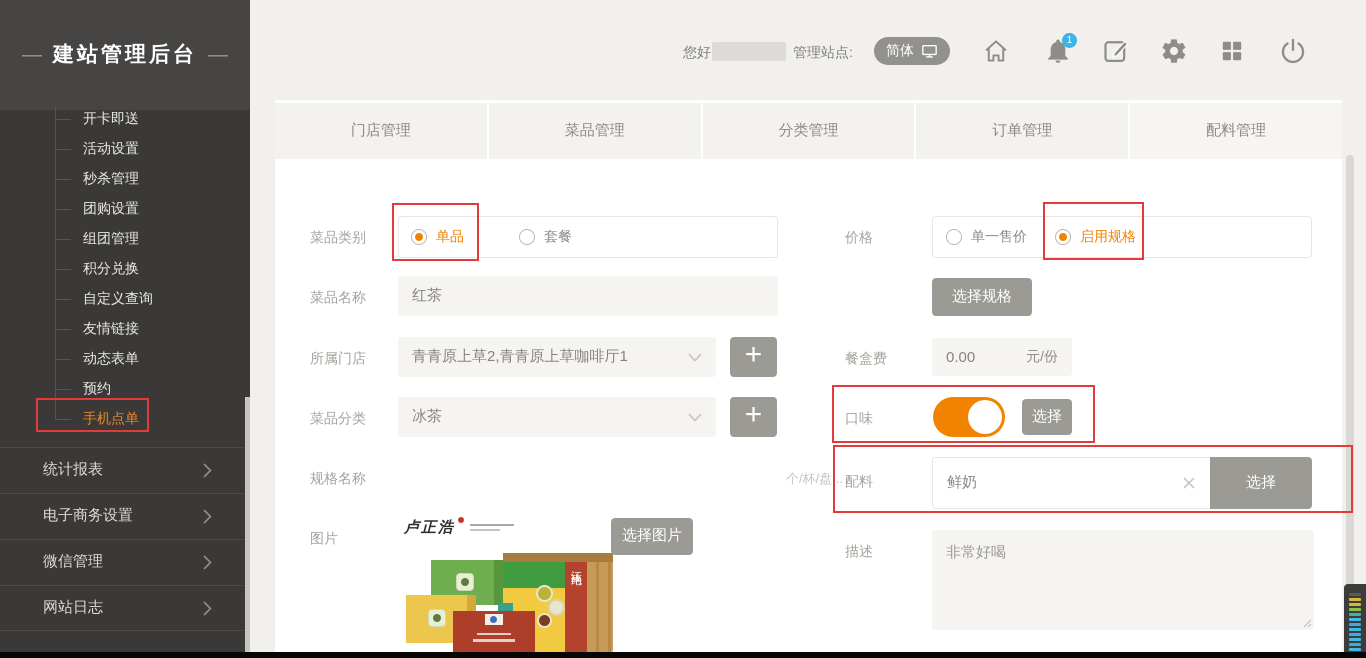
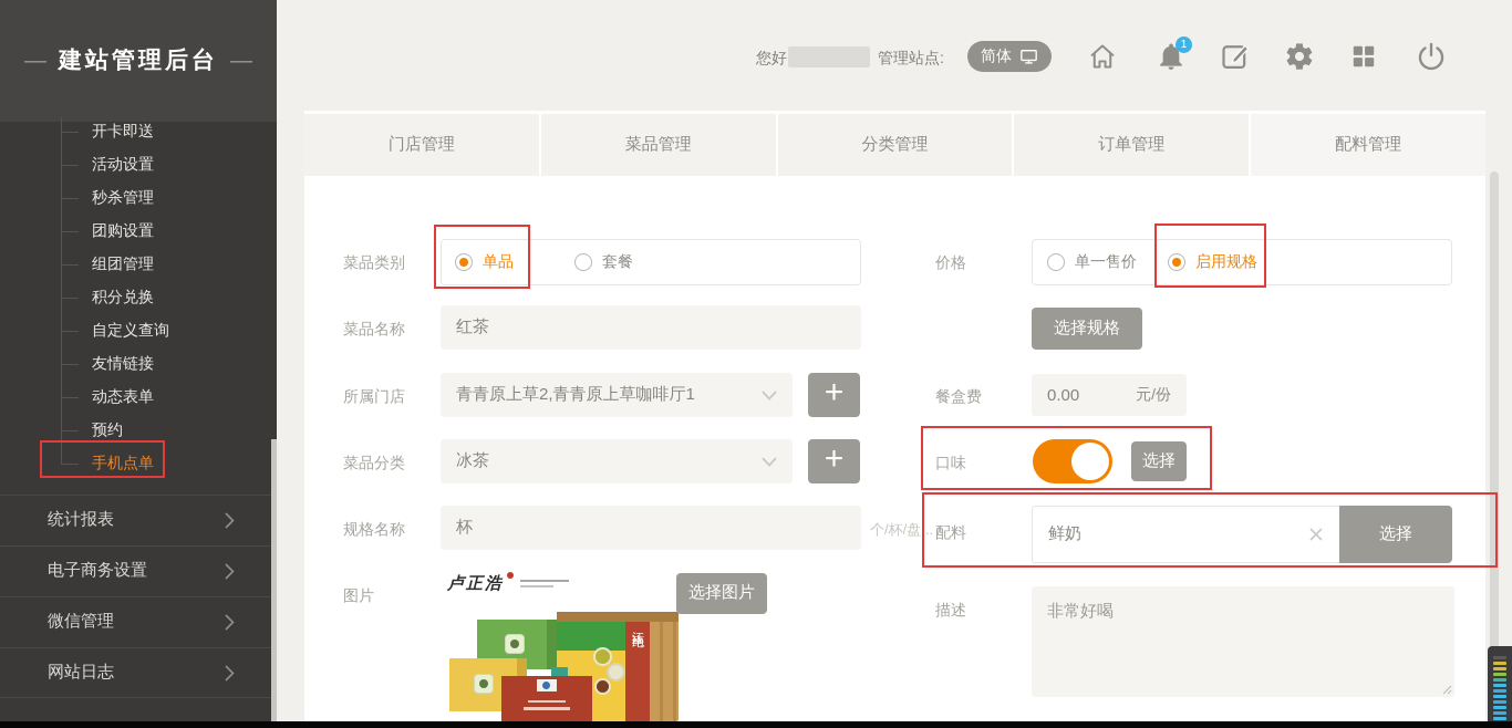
  —
  建站管理后台
  —
  开卡即送
  活动设置
  秒杀管理
  团购设置
  组团管理
  积分兑换
  自定义查询
  友情链接
  动态表单
  预约
  手机点单
  统计报表
  电子商务设置
  微信管理
  网站日志
  您好
  管理站点:
  简体
  1
  门店管理
  菜品管理
  分类管理
  订单管理
  配料管理
  菜品类别
  单品
  套餐
  菜品名称
  红茶
  所属门店
  青青原上草2,青青原上草咖啡厅1
  +
  菜品分类
  冰茶
  +
  规格名称
+ 杯
  个/杯/盘...
  图片
  卢正浩
  选择图片
  价格
  单一售价
  启用规格
  选择规格
  餐盒费
  0.00
  元/份
  口味
  选择
  配料
  鲜奶
  选择
  描述
  非常好喝
